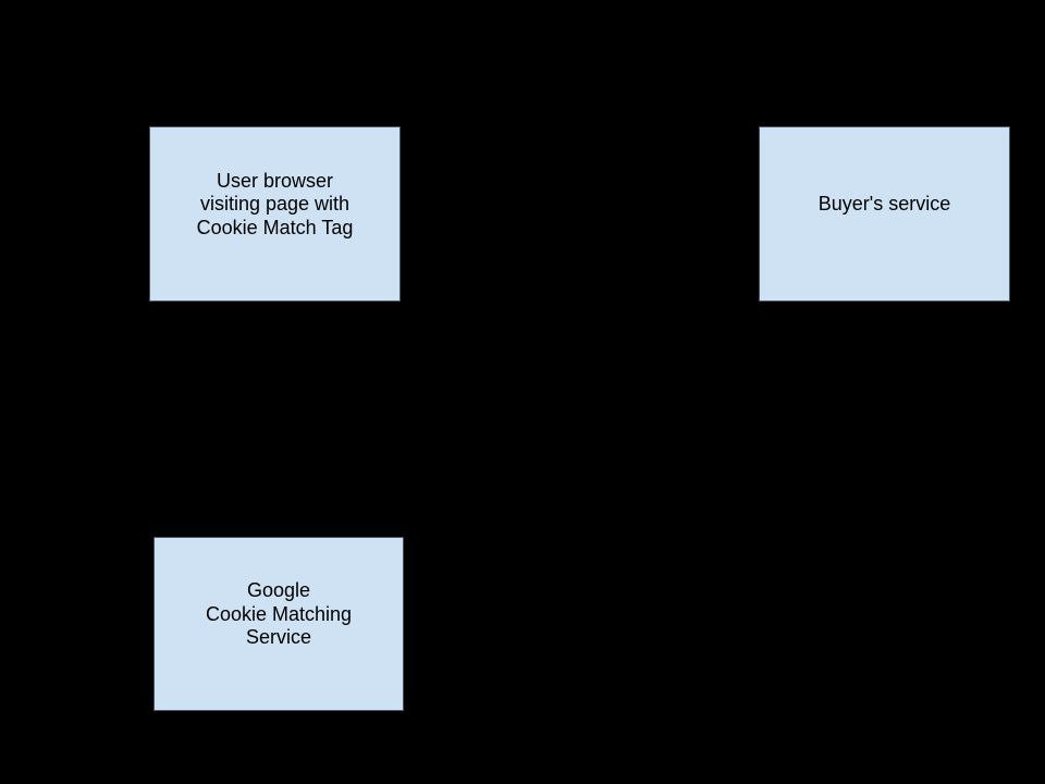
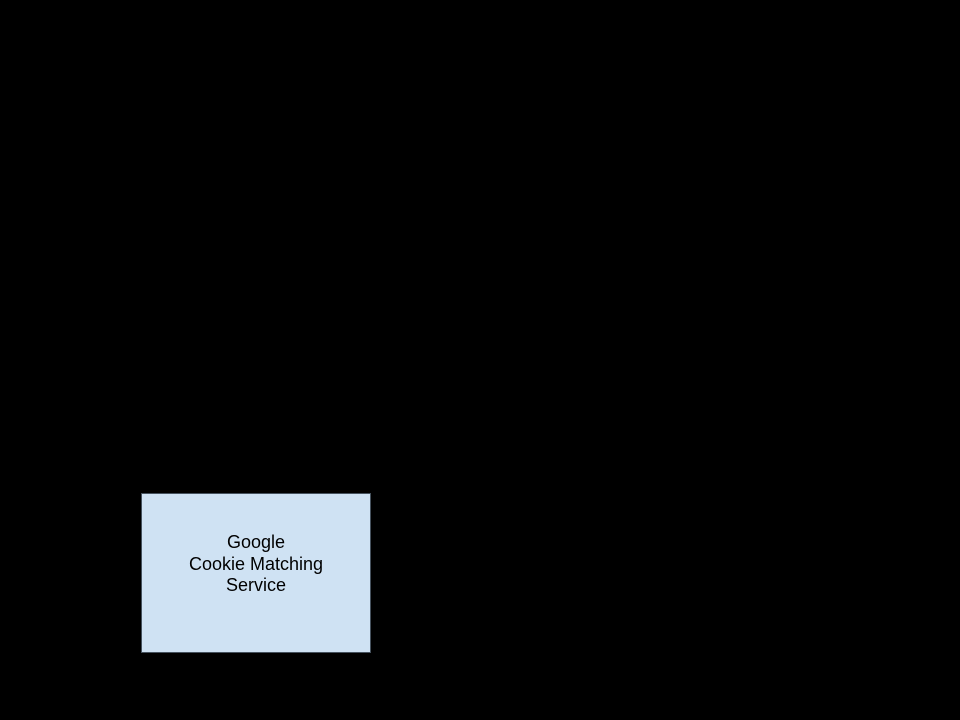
- User browser
- visiting page with
- Cookie Match Tag
- Buyer's service
  Google
  Cookie Matching
  Service
